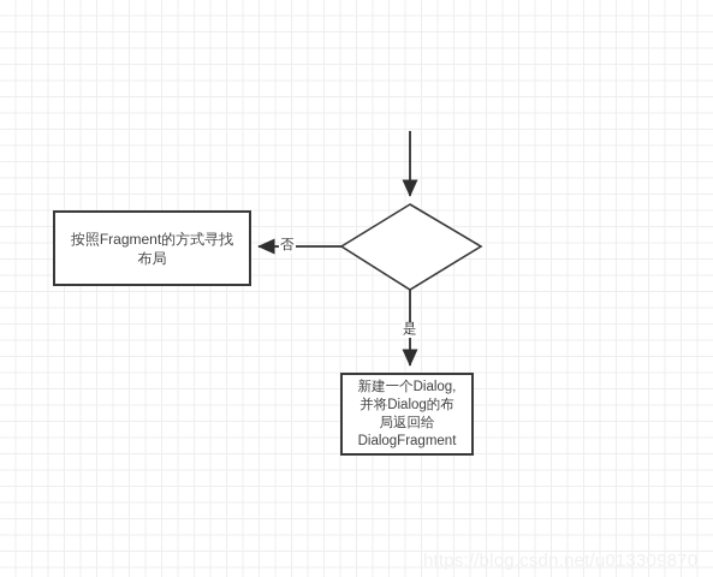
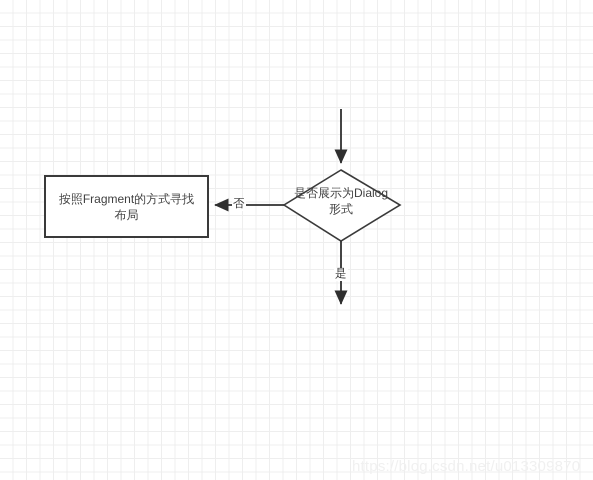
+ 是否展示为Dialog
+ 形式
  按照Fragment的方式寻找
  布局
- 新建一个Dialog,
- 并将Dialog的布
- 局返回给
- DialogFragment
  否
  是
